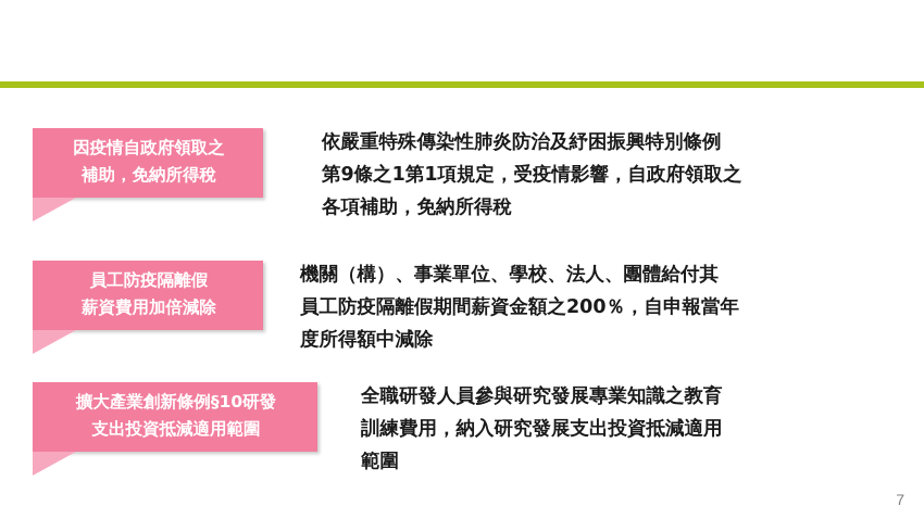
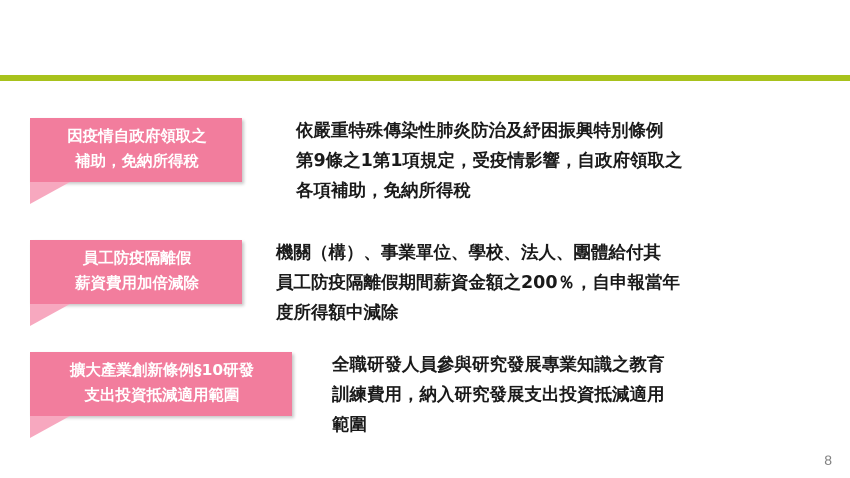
  因疫情自政府領取之
  補助，免納所得稅
  依嚴重特殊傳染性肺炎防治及紓困振興特別條例
  第9條之1第1項規定，受疫情影響，自政府領取之
  各項補助，免納所得稅
  員工防疫隔離假
  薪資費用加倍減除
  機關（構）、事業單位、學校、法人、團體給付其
  員工防疫隔離假期間薪資金額之200％，自申報當年
  度所得額中減除
  擴大產業創新條例§10研發
  支出投資抵減適用範圍
  全職研發人員參與研究發展專業知識之教育
  訓練費用，納入研究發展支出投資抵減適用
  範圍
- 7
+ 8
